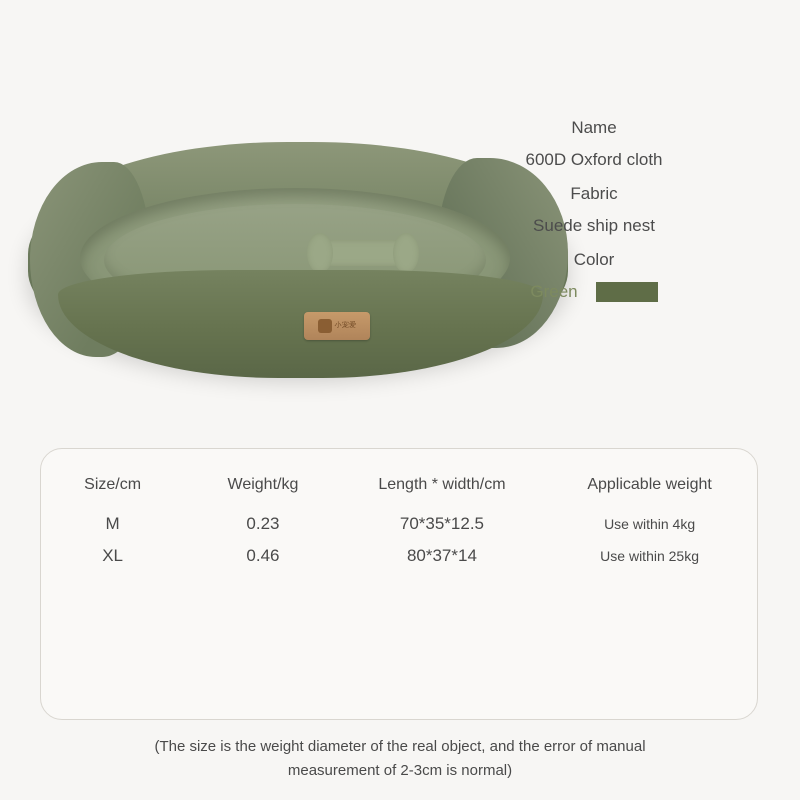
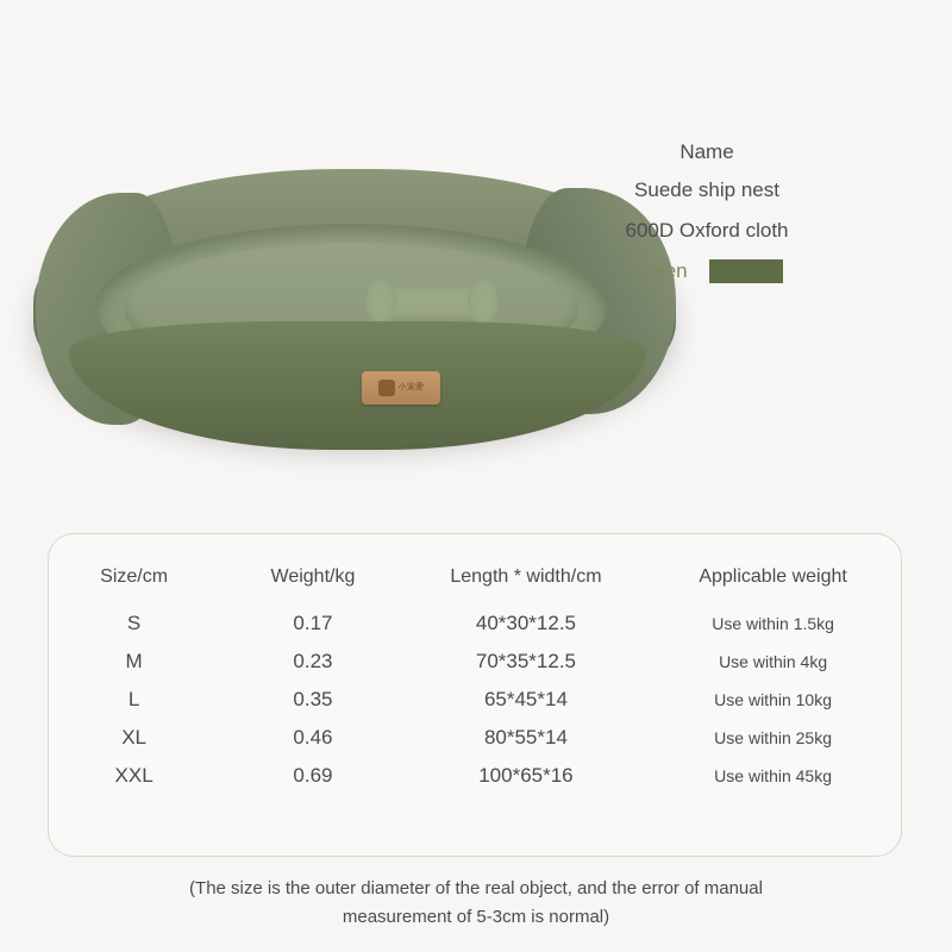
  Name
- 600D Oxford cloth
+ Suede ship nest
- Fabric
- Suede ship nest
+ 600D Oxford cloth
- Color
  Green
  Size/cm	Weight/kg	Length * width/cm	Applicable weight
+ S	0.17	40*30*12.5	Use within 1.5kg
  M	0.23	70*35*12.5	Use within 4kg
+ L	0.35	65*45*14	Use within 10kg
- XL	0.46	80*37*14	Use within 25kg
+ XL	0.46	80*55*14	Use within 25kg
+ XXL	0.69	100*65*16	Use within 45kg
- (The size is the weight diameter of the real object, and the error of manual
+ (The size is the outer diameter of the real object, and the error of manual
- measurement of 2-3cm is normal)
+ measurement of 5-3cm is normal)
